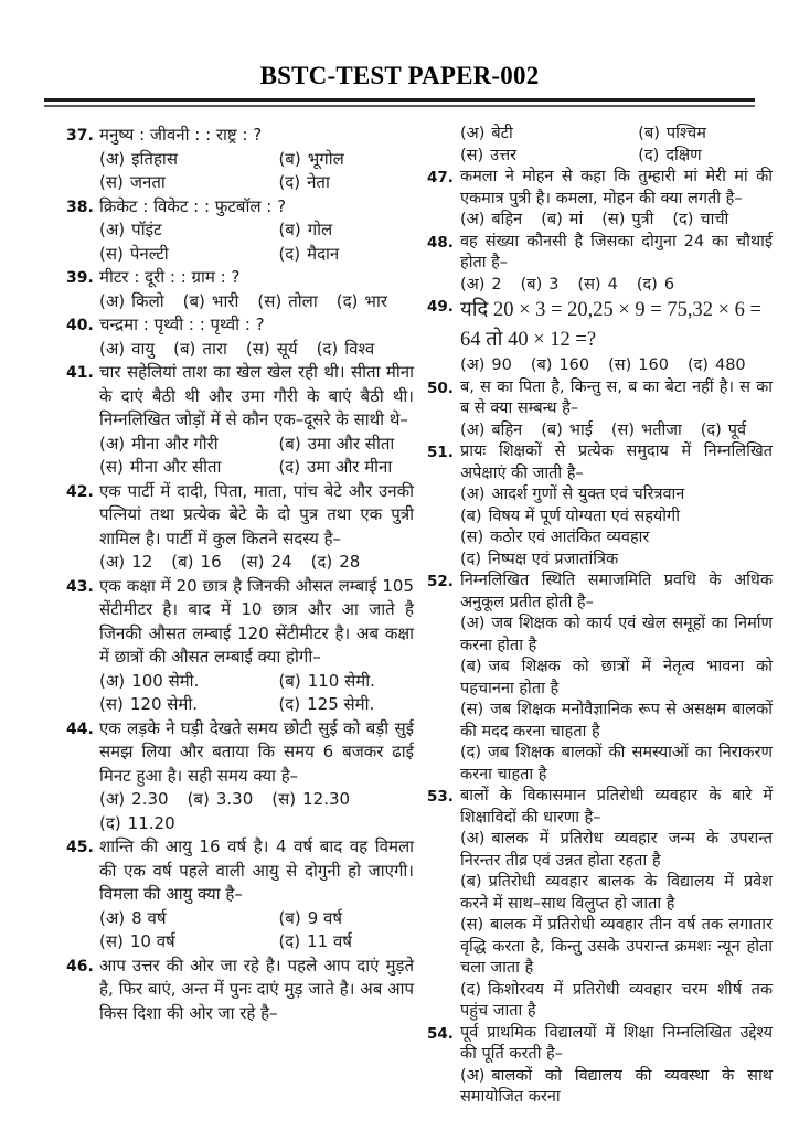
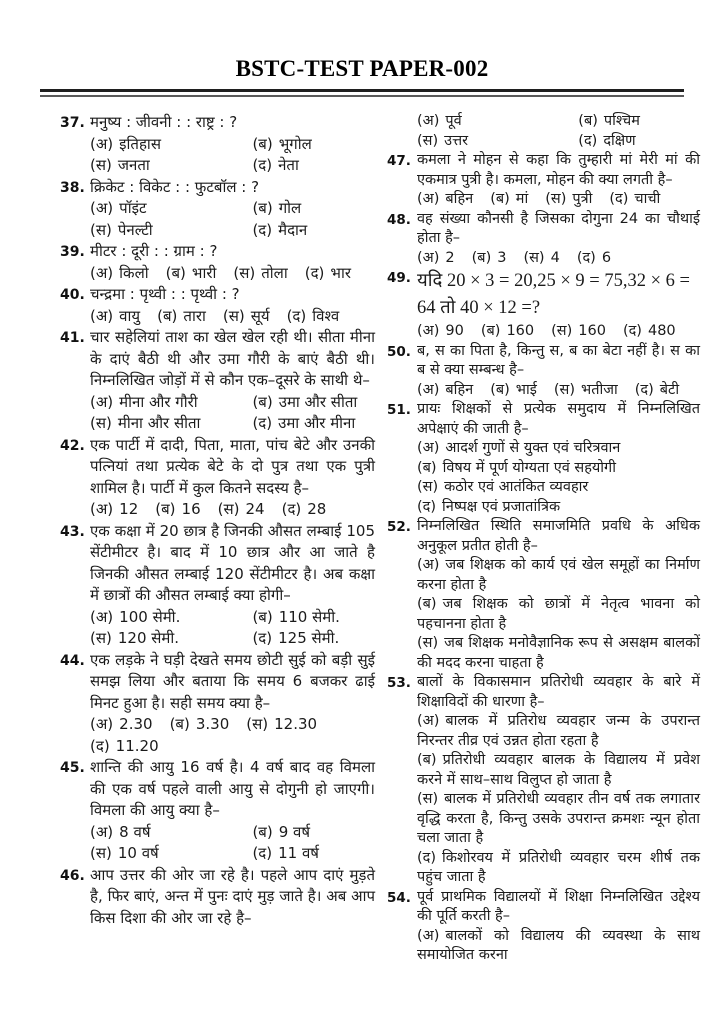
  BSTC-TEST PAPER-002
  37.
  मनुष्य : जीवनी : : राष्ट्र : ?
  (अ) इतिहास
  (ब) भूगोल
  (स) जनता
  (द) नेता
  38.
  क्रिकेट : विकेट : : फुटबॉल : ?
  (अ) पॉइंट
  (ब) गोल
  (स) पेनल्टी
  (द) मैदान
  39.
  मीटर : दूरी : : ग्राम : ?
  (अ) किलो
  (ब) भारी
  (स) तोला
  (द) भार
  40.
  चन्द्रमा : पृथ्वी : : पृथ्वी : ?
  (अ) वायु
  (ब) तारा
  (स) सूर्य
  (द) विश्व
  41.
  चार सहेलियां ताश का खेल खेल रही थी। सीता मीना के दाएं बैठी थी और उमा गौरी के बाएं बैठी थी। निम्नलिखित जोड़ों में से कौन एक–दूसरे के साथी थे–
  (अ) मीना और गौरी
  (ब) उमा और सीता
  (स) मीना और सीता
  (द) उमा और मीना
  42.
  एक पार्टी में दादी, पिता, माता, पांच बेटे और उनकी पत्नियां तथा प्रत्येक बेटे के दो पुत्र तथा एक पुत्री शामिल है। पार्टी में कुल कितने सदस्य है–
  (अ) 12
  (ब) 16
  (स) 24
  (द) 28
  43.
  एक कक्षा में 20 छात्र है जिनकी औसत लम्बाई 105 सेंटीमीटर है। बाद में 10 छात्र और आ जाते है जिनकी औसत लम्बाई 120 सेंटीमीटर है। अब कक्षा में छात्रों की औसत लम्बाई क्या होगी–
  (अ) 100 सेमी.
  (ब) 110 सेमी.
  (स) 120 सेमी.
  (द) 125 सेमी.
  44.
  एक लड़के ने घड़ी देखते समय छोटी सुई को बड़ी सुई समझ लिया और बताया कि समय 6 बजकर ढाई मिनट हुआ है। सही समय क्या है–
  (अ) 2.30
  (ब) 3.30
  (स) 12.30
  (द) 11.20
  45.
  शान्ति की आयु 16 वर्ष है। 4 वर्ष बाद वह विमला की एक वर्ष पहले वाली आयु से दोगुनी हो जाएगी। विमला की आयु क्या है–
  (अ) 8 वर्ष
  (ब) 9 वर्ष
  (स) 10 वर्ष
  (द) 11 वर्ष
  46.
  आप उत्तर की ओर जा रहे है। पहले आप दाएं मुड़ते है, फिर बाएं, अन्त में पुनः दाएं मुड़ जाते है। अब आप किस दिशा की ओर जा रहे है–
- (अ) बेटी
+ (अ) पूर्व
  (ब) पश्चिम
  (स) उत्तर
  (द) दक्षिण
  47.
  कमला ने मोहन से कहा कि तुम्हारी मां मेरी मां की एकमात्र पुत्री है। कमला, मोहन की क्या लगती है–
  (अ) बहिन
  (ब) मां
  (स) पुत्री
  (द) चाची
  48.
  वह संख्या कौनसी है जिसका दोगुना 24 का चौथाई होता है–
  (अ) 2
  (ब) 3
  (स) 4
  (द) 6
  49.
  यदि 20 × 3 = 20,25 × 9 = 75,32 × 6 = 64 तो 40 × 12 =?
  (अ) 90
  (ब) 160
  (स) 160
  (द) 480
  50.
  ब, स का पिता है, किन्तु स, ब का बेटा नहीं है। स का ब से क्या सम्बन्ध है–
  (अ) बहिन
  (ब) भाई
  (स) भतीजा
- (द) पूर्व
+ (द) बेटी
  51.
  प्रायः शिक्षकों से प्रत्येक समुदाय में निम्नलिखित अपेक्षाएं की जाती है–
  (अ) आदर्श गुणों से युक्त एवं चरित्रवान
  (ब) विषय में पूर्ण योग्यता एवं सहयोगी
  (स) कठोर एवं आतंकित व्यवहार
  (द) निष्पक्ष एवं प्रजातांत्रिक
  52.
  निम्नलिखित स्थिति समाजमिति प्रवधि के अधिक अनुकूल प्रतीत होती है–
  (अ) जब शिक्षक को कार्य एवं खेल समूहों का निर्माण करना होता है
  (ब) जब शिक्षक को छात्रों में नेतृत्व भावना को पहचानना होता है
  (स) जब शिक्षक मनोवैज्ञानिक रूप से असक्षम बालकों की मदद करना चाहता है
- (द) जब शिक्षक बालकों की समस्याओं का निराकरण करना चाहता है
  53.
  बालों के विकासमान प्रतिरोधी व्यवहार के बारे में शिक्षाविदों की धारणा है–
  (अ) बालक में प्रतिरोध व्यवहार जन्म के उपरान्त निरन्तर तीव्र एवं उन्नत होता रहता है
  (ब) प्रतिरोधी व्यवहार बालक के विद्यालय में प्रवेश करने में साथ–साथ विलुप्त हो जाता है
  (स) बालक में प्रतिरोधी व्यवहार तीन वर्ष तक लगातार वृद्धि करता है, किन्तु उसके उपरान्त क्रमशः न्यून होता चला जाता है
  (द) किशोरवय में प्रतिरोधी व्यवहार चरम शीर्ष तक पहुंच जाता है
  54.
  पूर्व प्राथमिक विद्यालयों में शिक्षा निम्नलिखित उद्देश्य की पूर्ति करती है–
  (अ) बालकों को विद्यालय की व्यवस्था के साथ समायोजित करना
